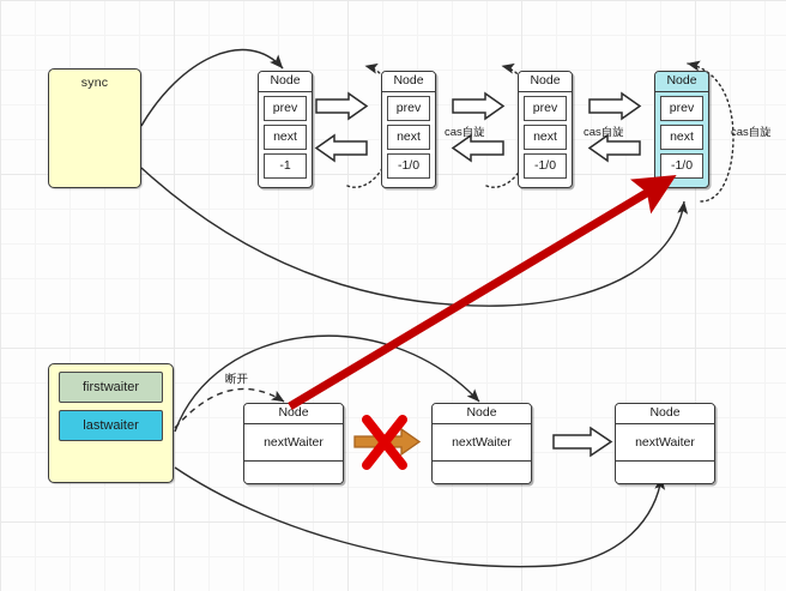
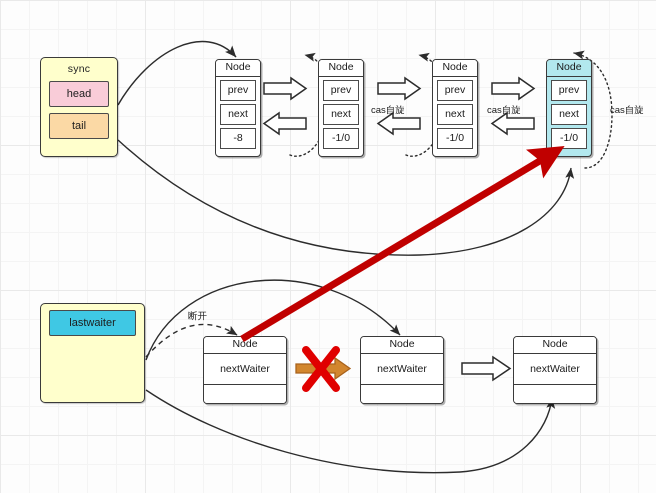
  sync
+ head
+ tail
  Node
  prev
  next
- -1
+ -8
  Node
  prev
  next
  -1/0
  Node
  prev
  next
  -1/0
  Node
  prev
  next
  -1/0
  cas自旋
  cas自旋
  cas自旋
- firstwaiter
  lastwaiter
  Node
  nextWaiter
  Node
  nextWaiter
  Node
  nextWaiter
  断开
